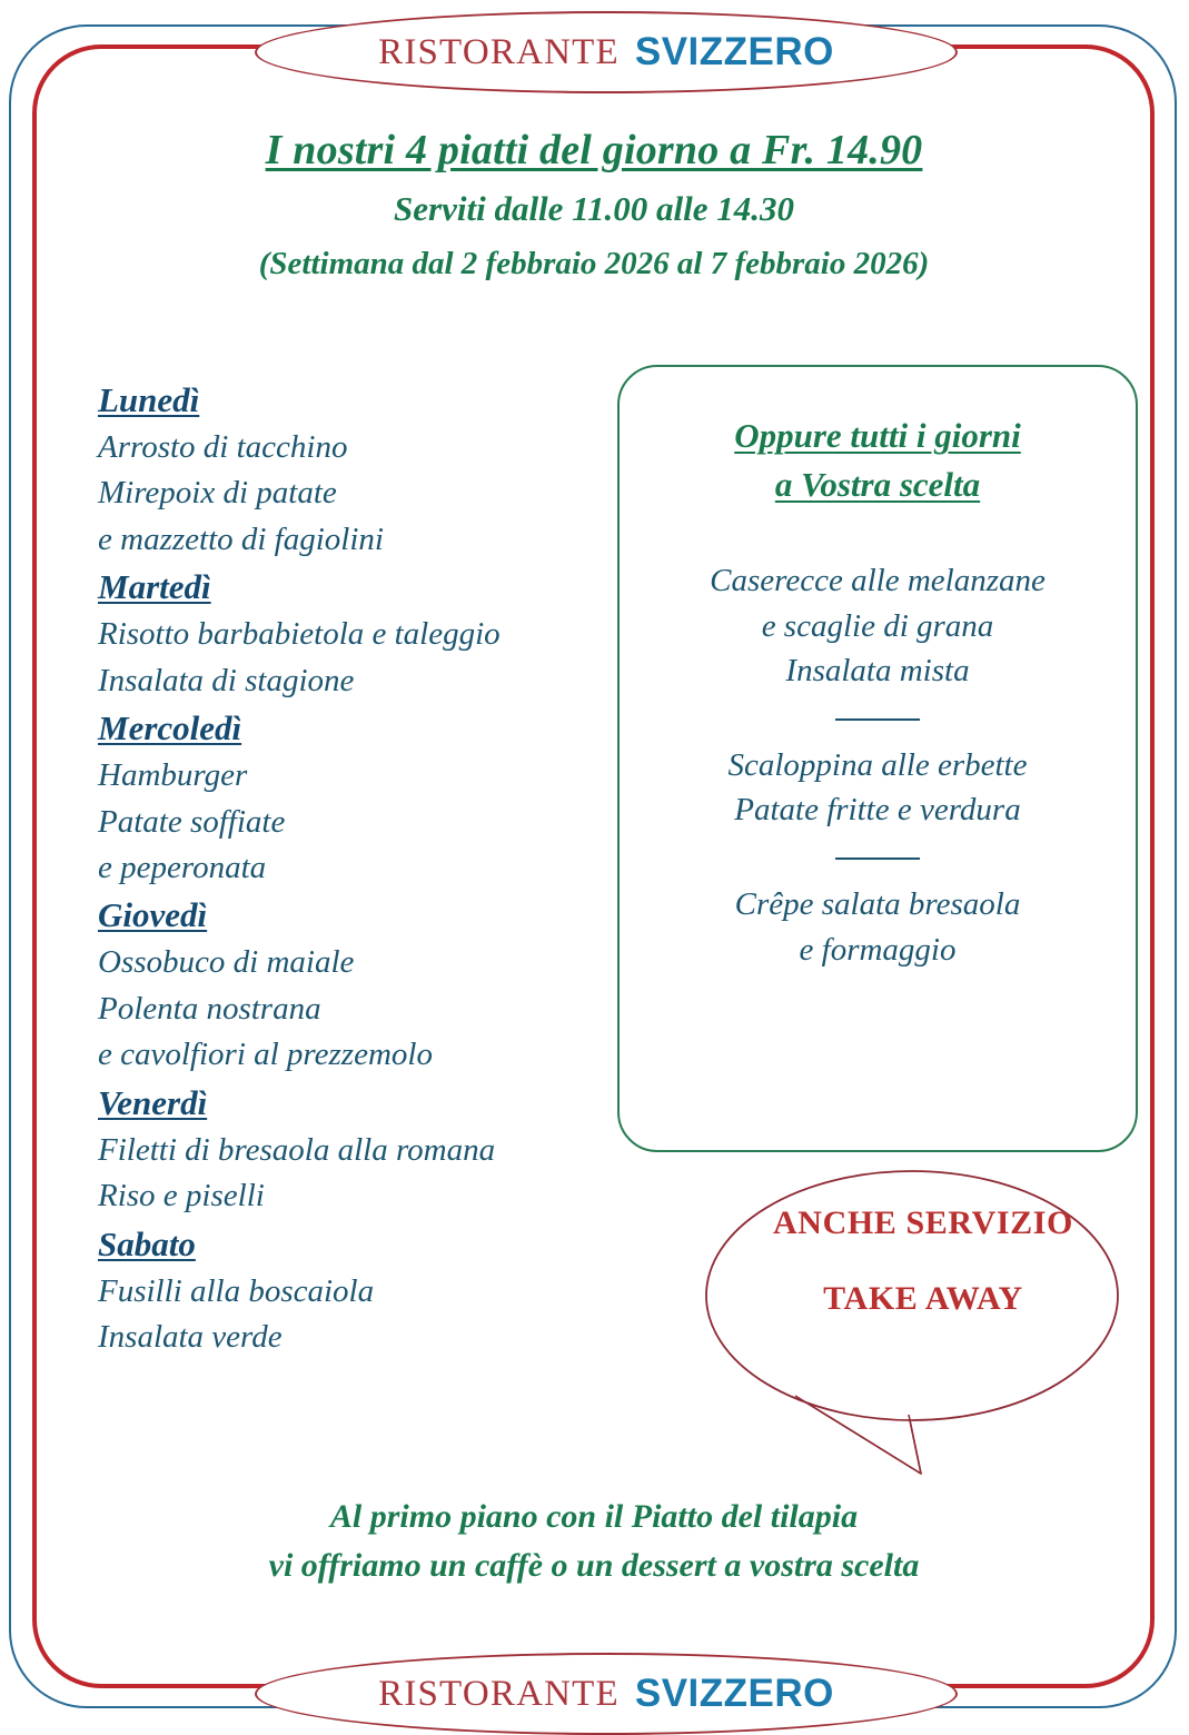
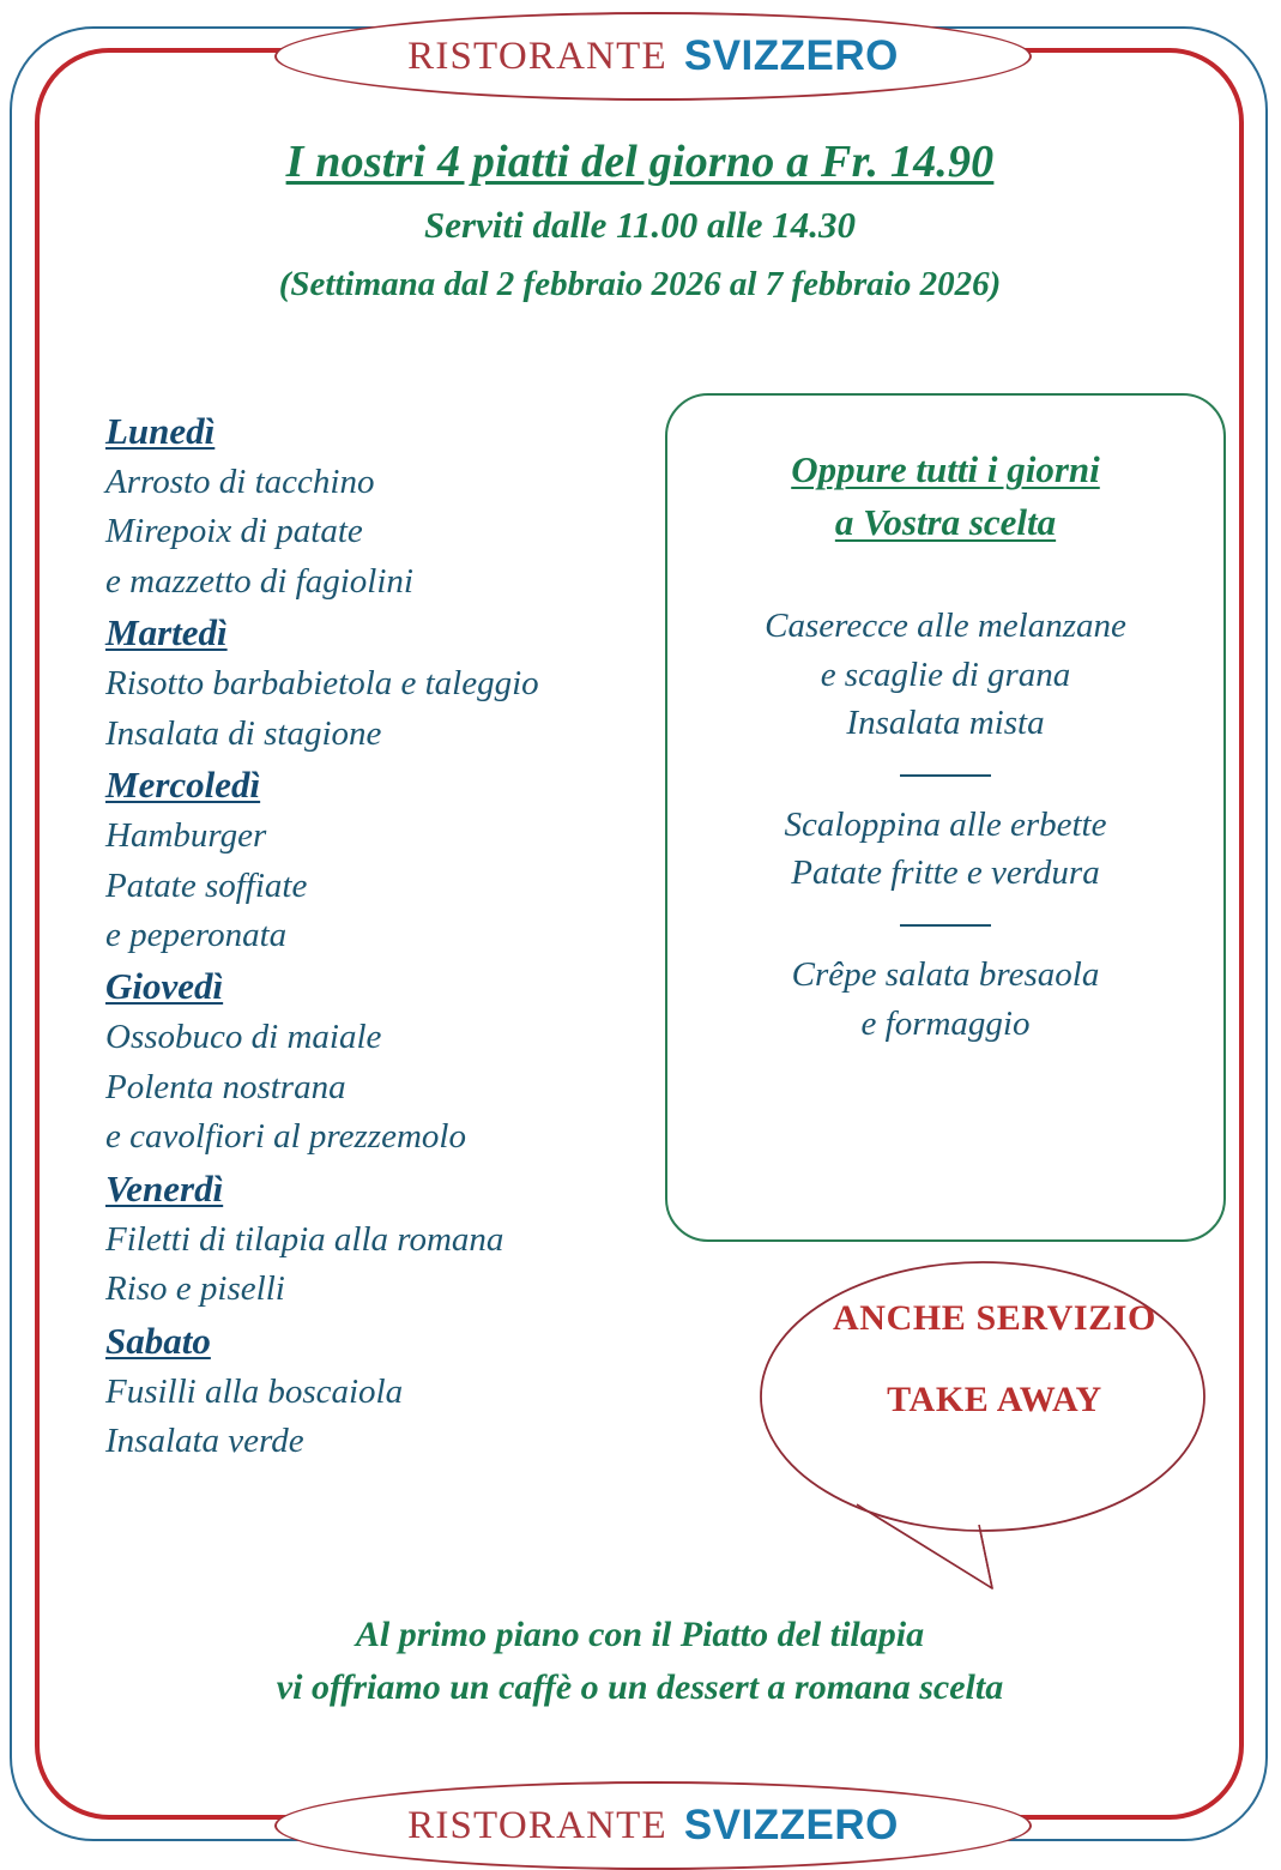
  RISTORANTE
  SVIZZERO
  I nostri 4 piatti del giorno a Fr. 14.90
  Serviti dalle 11.00 alle 14.30
  (Settimana dal 2 febbraio 2026 al 7 febbraio 2026)
  Lunedì
  Arrosto di tacchino
  Mirepoix di patate
  e mazzetto di fagiolini
  Martedì
  Risotto barbabietola e taleggio
  Insalata di stagione
  Mercoledì
  Hamburger
  Patate soffiate
  e peperonata
  Giovedì
  Ossobuco di maiale
  Polenta nostrana
  e cavolfiori al prezzemolo
  Venerdì
- Filetti di bresaola alla romana
+ Filetti di tilapia alla romana
  Riso e piselli
  Sabato
  Fusilli alla boscaiola
  Insalata verde
  Oppure tutti i giorni
  a Vostra scelta
  Caserecce alle melanzane
  e scaglie di grana
  Insalata mista
  Scaloppina alle erbette
  Patate fritte e verdura
  Crêpe salata bresaola
  e formaggio
  ANCHE SERVIZIO
  TAKE AWAY
  Al primo piano con il Piatto del tilapia
- vi offriamo un caffè o un dessert a vostra scelta
+ vi offriamo un caffè o un dessert a romana scelta
  RISTORANTE
  SVIZZERO
